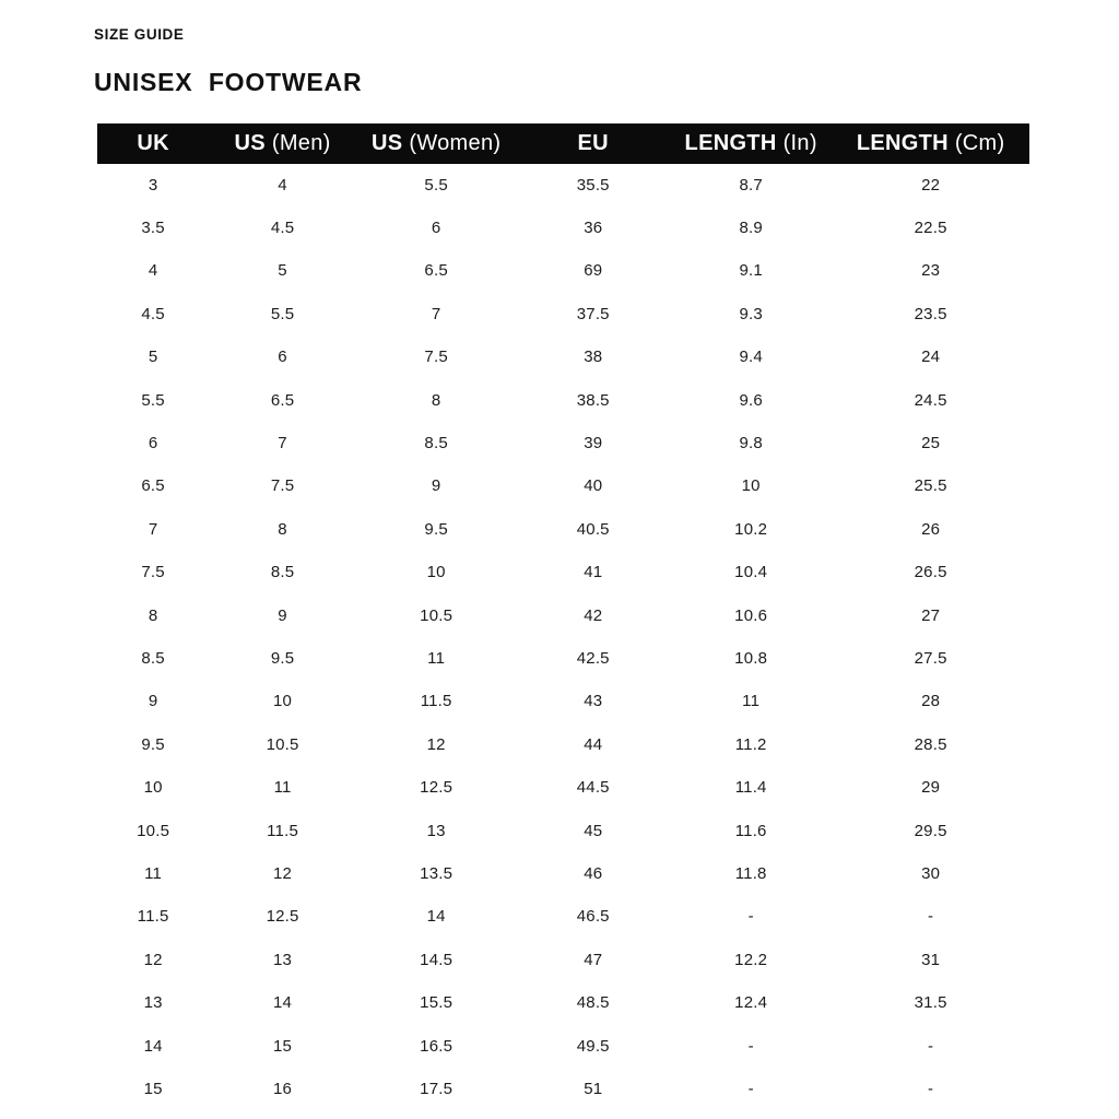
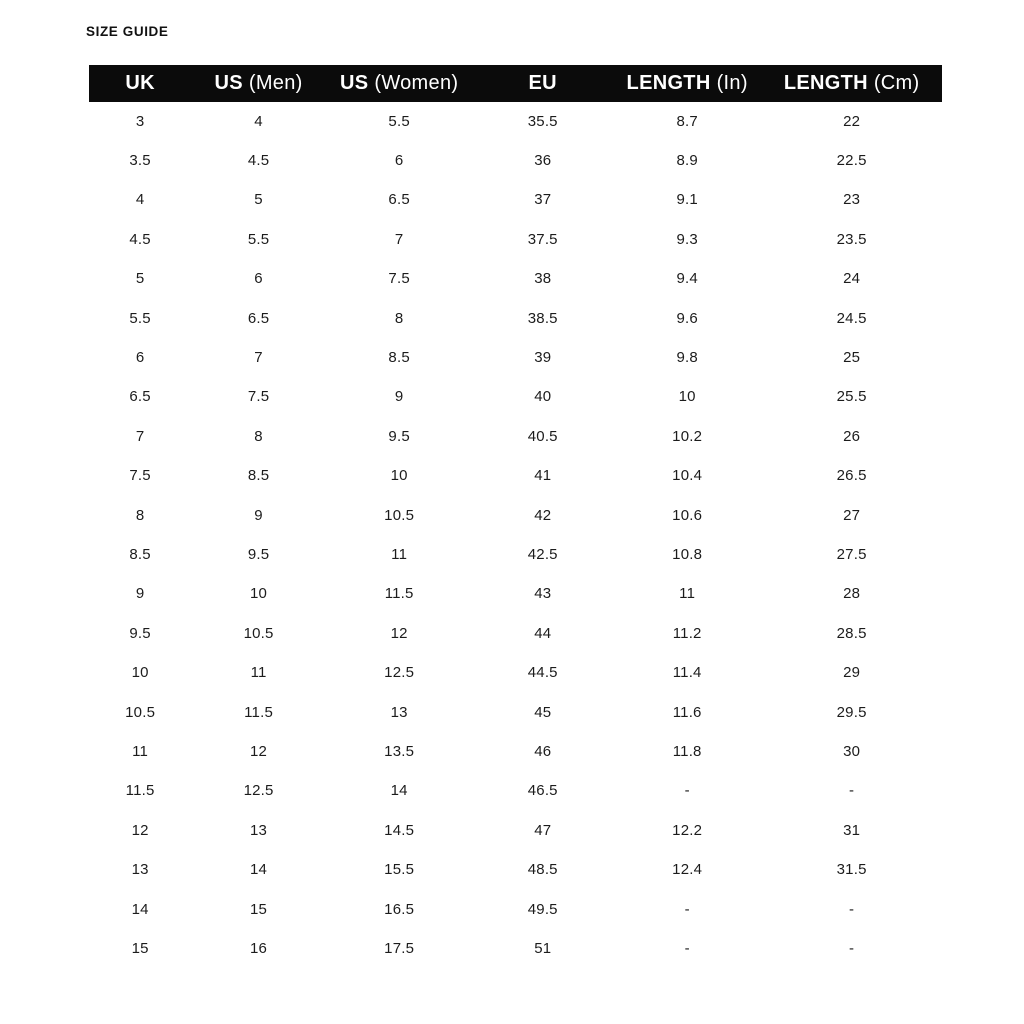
  SIZE GUIDE
- UNISEX FOOTWEAR
  UK	US (Men)	US (Women)	EU	LENGTH (In)	LENGTH (Cm)
  3	4	5.5	35.5	8.7	22
  3.5	4.5	6	36	8.9	22.5
- 4	5	6.5	69	9.1	23
+ 4	5	6.5	37	9.1	23
  4.5	5.5	7	37.5	9.3	23.5
  5	6	7.5	38	9.4	24
  5.5	6.5	8	38.5	9.6	24.5
  6	7	8.5	39	9.8	25
  6.5	7.5	9	40	10	25.5
  7	8	9.5	40.5	10.2	26
  7.5	8.5	10	41	10.4	26.5
  8	9	10.5	42	10.6	27
  8.5	9.5	11	42.5	10.8	27.5
  9	10	11.5	43	11	28
  9.5	10.5	12	44	11.2	28.5
  10	11	12.5	44.5	11.4	29
  10.5	11.5	13	45	11.6	29.5
  11	12	13.5	46	11.8	30
  11.5	12.5	14	46.5	-	-
  12	13	14.5	47	12.2	31
  13	14	15.5	48.5	12.4	31.5
  14	15	16.5	49.5	-	-
  15	16	17.5	51	-	-
